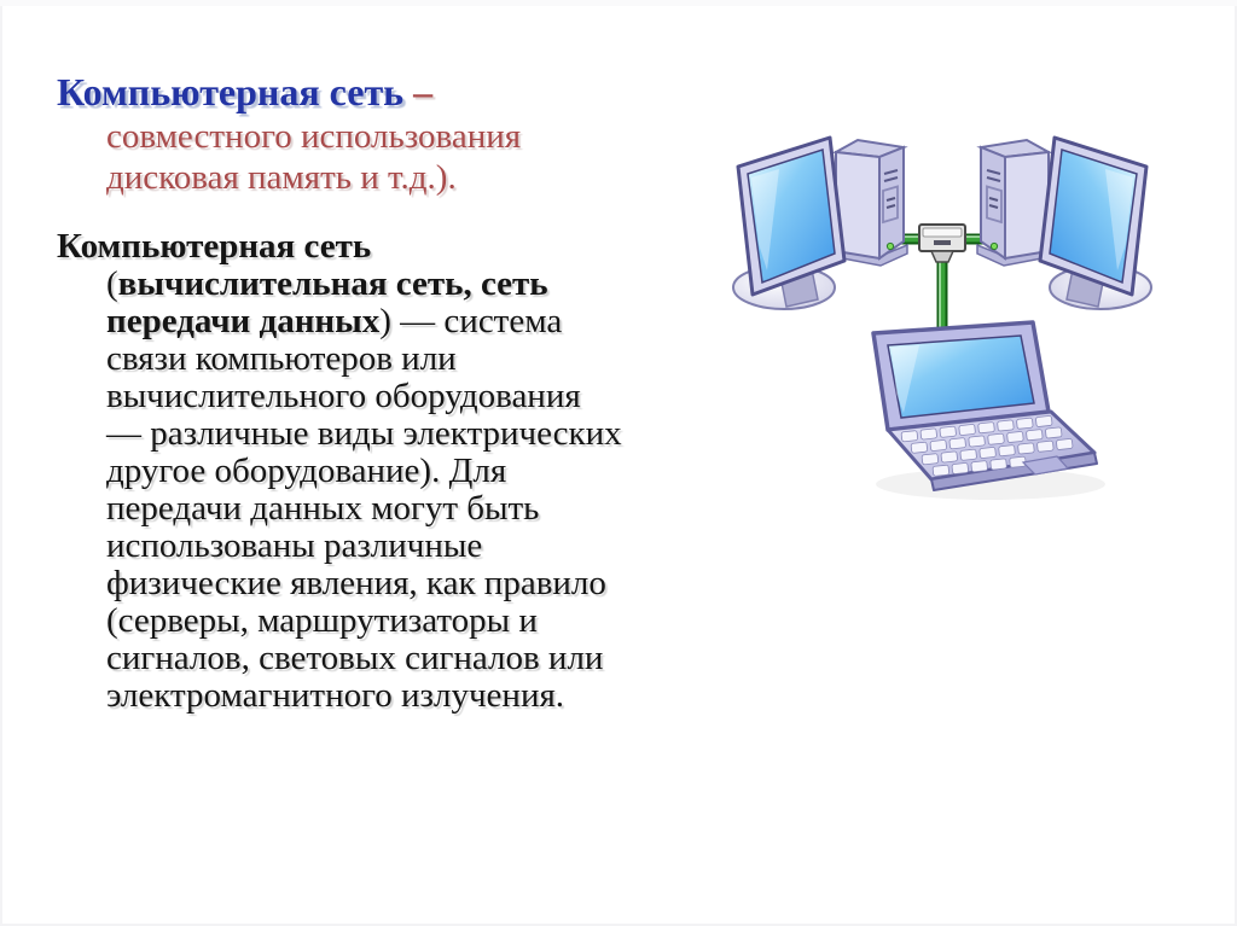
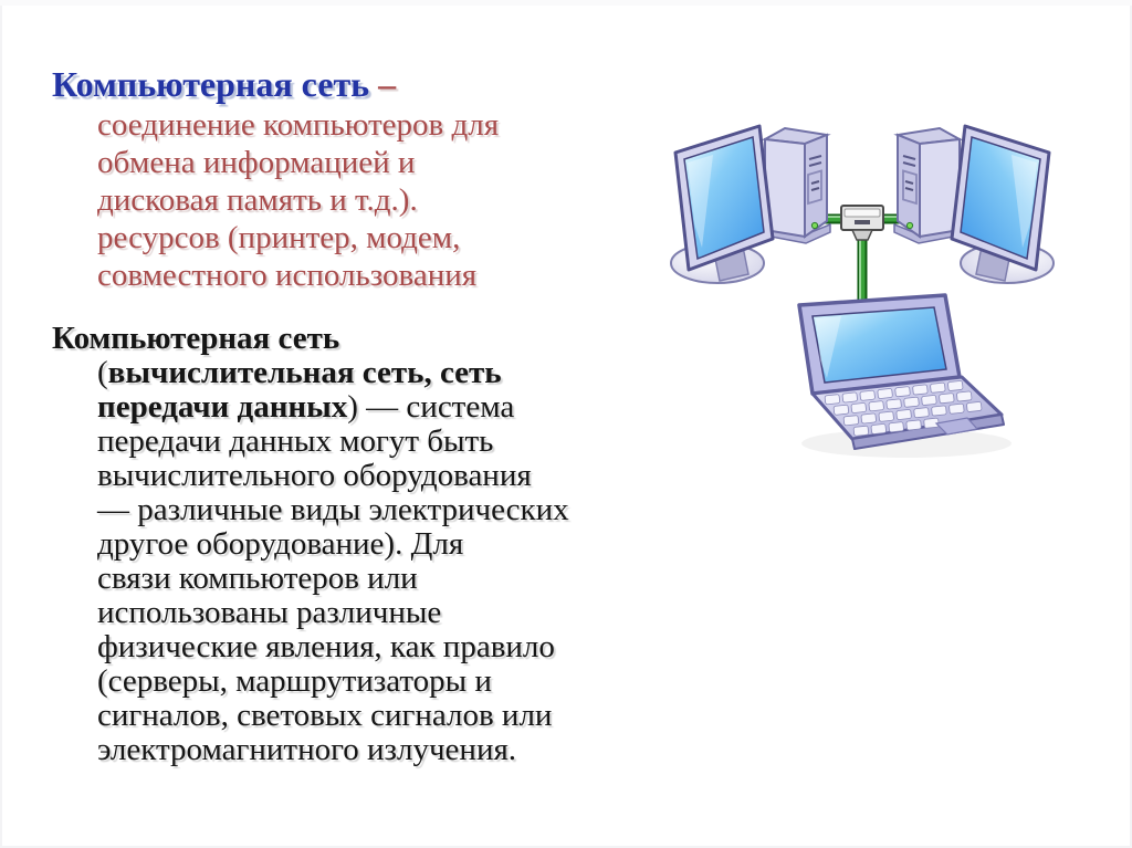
  Компьютерная сеть –
+ соединение компьютеров для
+ обмена информацией и
- совместного использования
+ дисковая память и т.д.).
+ ресурсов (принтер, модем,
- дисковая память и т.д.).
+ совместного использования
  Компьютерная сеть
  (вычислительная сеть, сеть
  передачи данных) — система
- связи компьютеров или
+ передачи данных могут быть
  вычислительного оборудования
  — различные виды электрических
  другое оборудование). Для
- передачи данных могут быть
+ связи компьютеров или
  использованы различные
  физические явления, как правило
  (серверы, маршрутизаторы и
  сигналов, световых сигналов или
  электромагнитного излучения.
